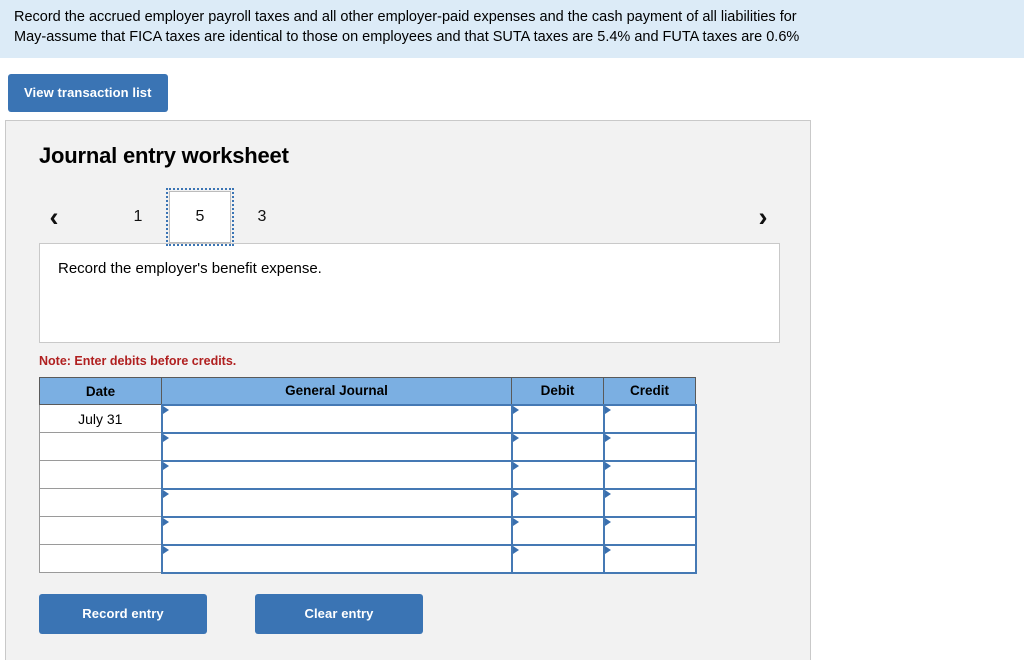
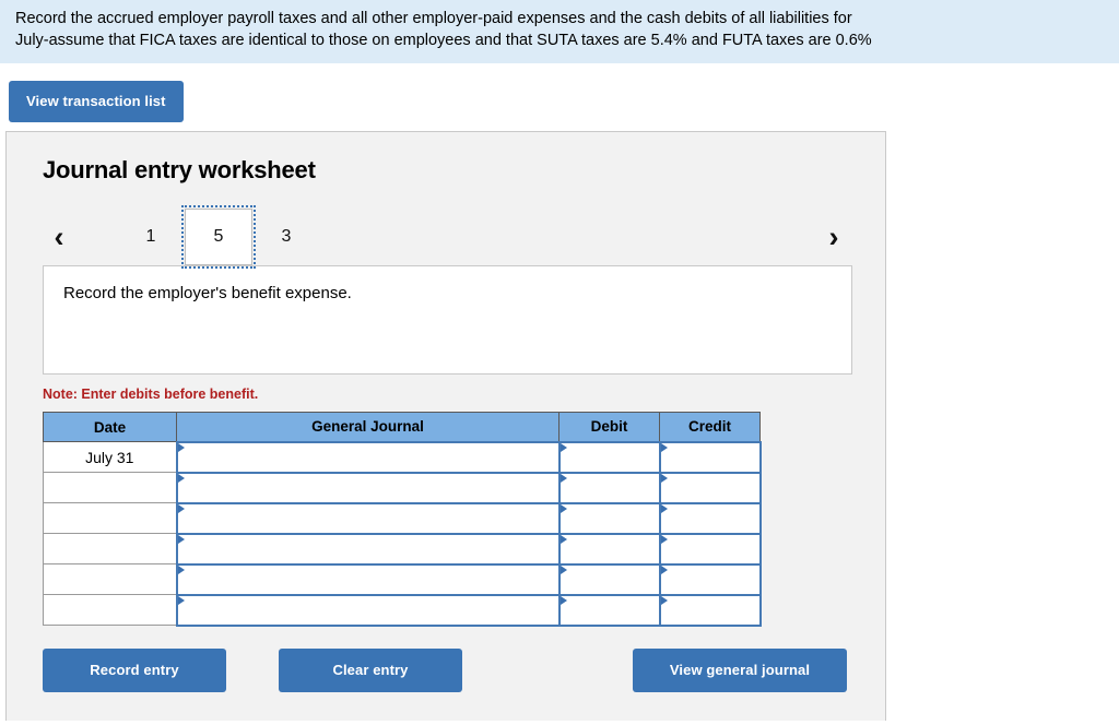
- Record the accrued employer payroll taxes and all other employer-paid expenses and the cash payment of all liabilities for
+ Record the accrued employer payroll taxes and all other employer-paid expenses and the cash debits of all liabilities for
- May-assume that FICA taxes are identical to those on employees and that SUTA taxes are 5.4% and FUTA taxes are 0.6%
+ July-assume that FICA taxes are identical to those on employees and that SUTA taxes are 5.4% and FUTA taxes are 0.6%
  View transaction list
  Journal entry worksheet
  ‹
  1
  5
  3
  ›
  Record the employer's benefit expense.
- Note: Enter debits before credits.
+ Note: Enter debits before benefit.
  Date	General Journal	Debit	Credit
  July 31
  Record entry
  Clear entry
+ View general journal
